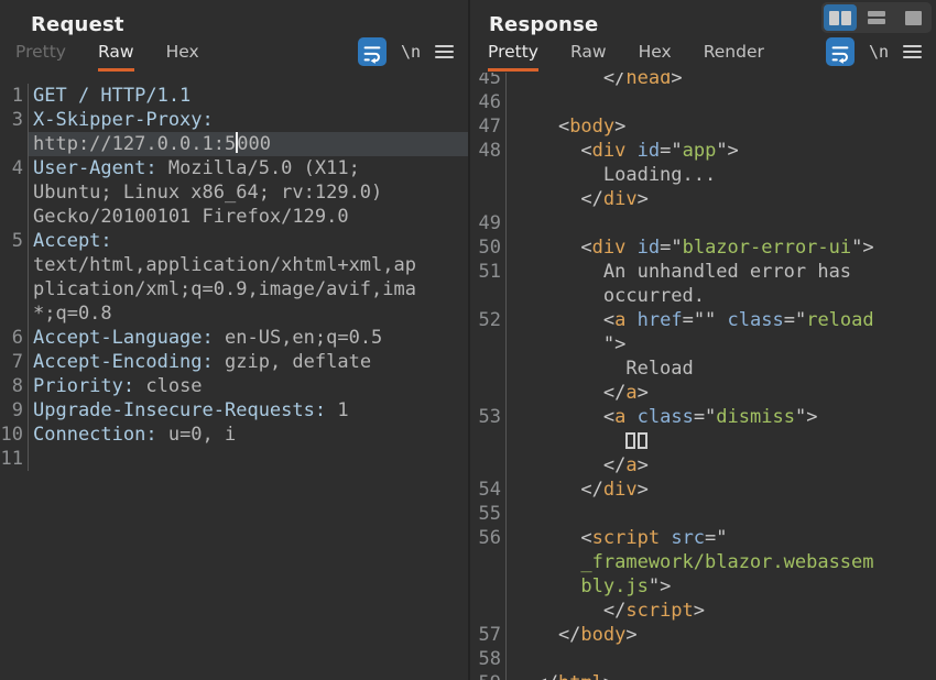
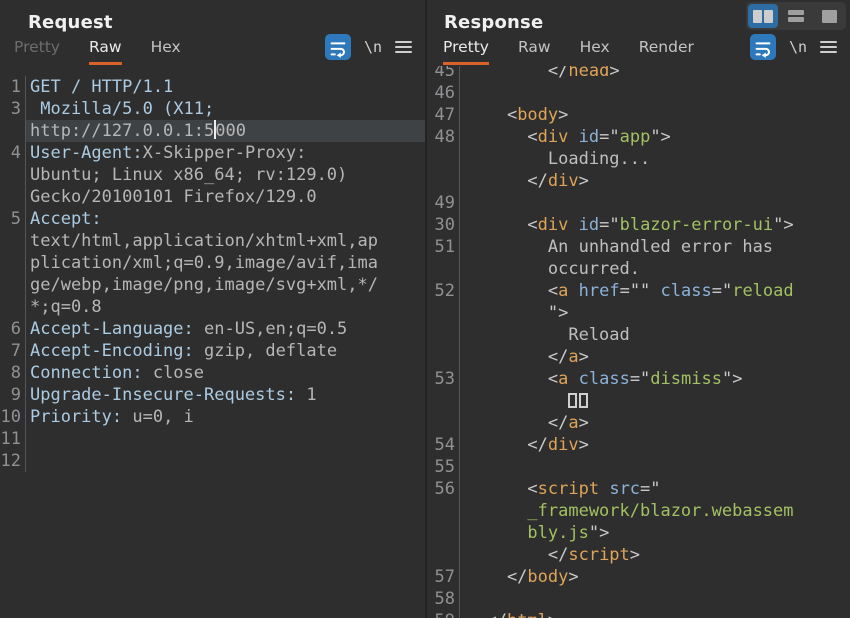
  Request
  Pretty
  Raw
  Hex
  \n
  1
  GET / HTTP/1.1
  3
- X-Skipper-Proxy:
+ Mozilla/5.0 (X11;
  http://127.0.0.1:5000
  4
- User-Agent: Mozilla/5.0 (X11;
+ User-Agent:X-Skipper-Proxy:
  Ubuntu; Linux x86_64; rv:129.0)
  Gecko/20100101 Firefox/129.0
  5
  Accept:
  text/html,application/xhtml+xml,ap
  plication/xml;q=0.9,image/avif,ima
+ ge/webp,image/png,image/svg+xml,*/
  *;q=0.8
  6
  Accept-Language: en-US,en;q=0.5
  7
  Accept-Encoding: gzip, deflate
  8
- Priority: close
+ Connection: close
  9
  Upgrade-Insecure-Requests: 1
  10
- Connection: u=0, i
+ Priority: u=0, i
  11
+ 12
  Response
  Pretty
  Raw
  Hex
  Render
  \n
  45
  </head>
  46
  47
  <body>
  48
  <div id="app">
  Loading...
  </div>
  49
- 50
+ 30
  <div id="blazor-error-ui">
  51
  An unhandled error has
  occurred.
  52
  <a href="" class="reload
  ">
  Reload
  </a>
  53
  <a class="dismiss">
  </a>
  54
  </div>
  55
  56
  <script src="
  _framework/blazor.webassem
  bly.js">
  </script>
  57
  </body>
  58
